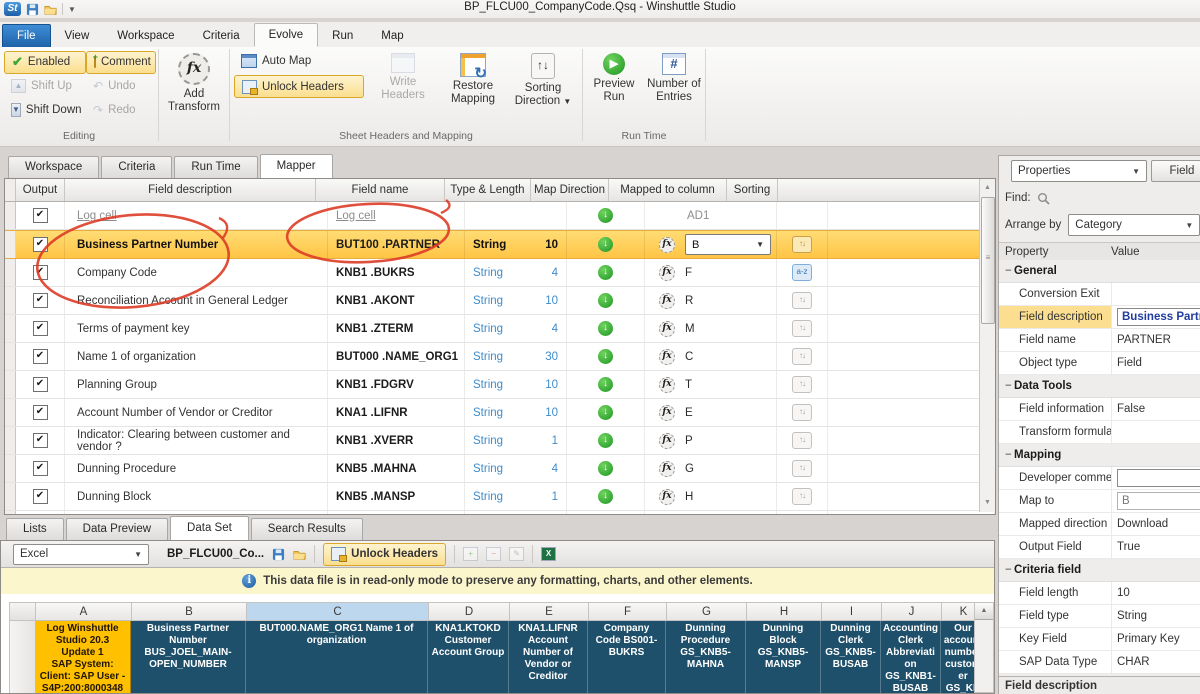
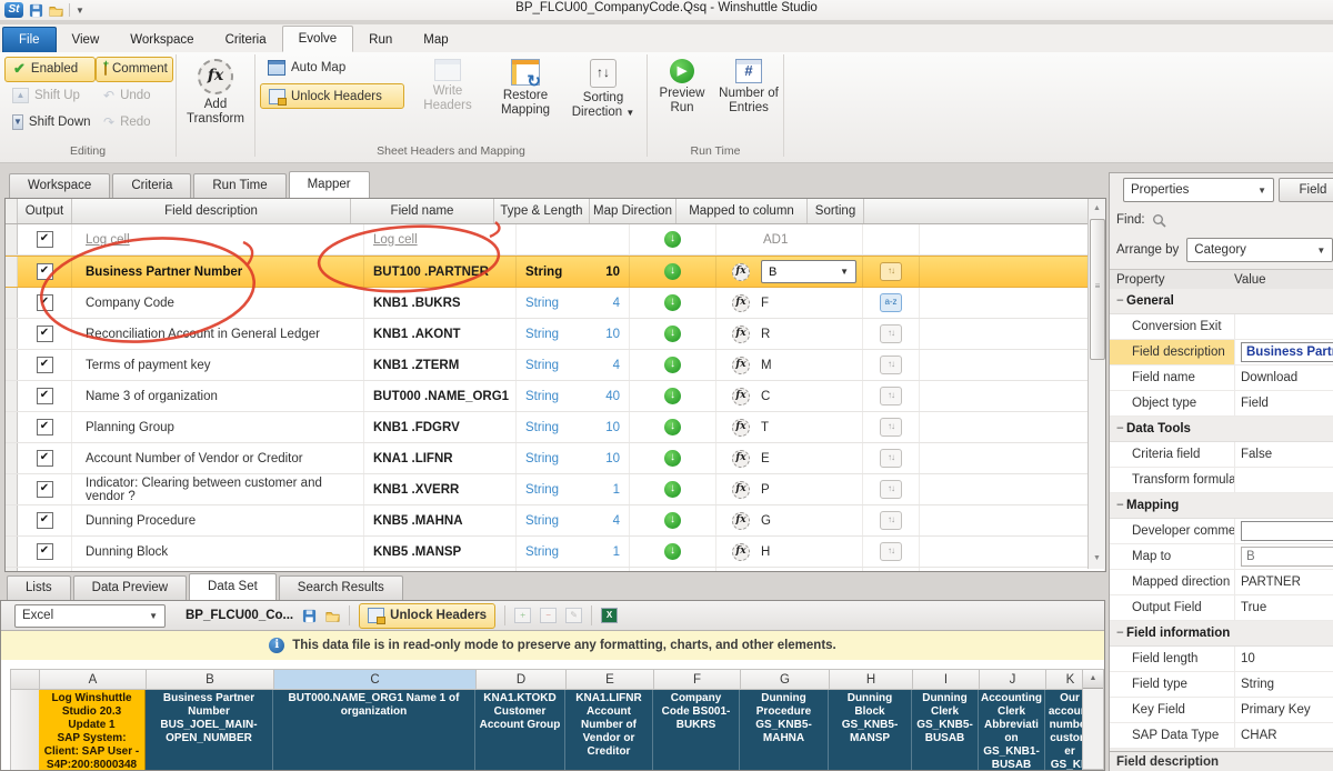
  St
  ▼
  BP_FLCU00_CompanyCode.Qsq - Winshuttle Studio
  File
  View
  Workspace
  Criteria
  Evolve
  Run
  Map
  ✔
  Enabled
  Comment
  ▲
  Shift Up
  ↶
  Undo
  ▼
  Shift Down
  ↷
  Redo
  Editing
  fx
  Add Transform
  Auto Map
  Unlock Headers
  Write Headers
  Restore Mapping
  ↑↓
  Sorting Direction ▼
  Sheet Headers and Mapping
  ▶
  Preview Run
  #
  Number of Entries
  Run Time
  Workspace
  Criteria
  Run Time
  Mapper
  Output
  Field description
  Field name
  Type & Length
  Map Direction
  Mapped to column
  Sorting
  ✔
  Log cel
  Log cell
  ↓
  AD1
  ✔
  Business Partner Number
  BUT100 .PARTNE
  String
  10
  ↓
  fx
  B
  ▼
  ↑↓
  ✔
  Company Code
  KNB1 .BUKRS
  String
  4
  ↓
  fx
  F
  a-z
  ✔
  Reconciliation Accunt in General Ledger
  KNB1 .AKONT
  String
  10
  ↓
  fx
  R
  ↑↓
  ✔
  Terms of payment key
  KNB1 .ZTERM
  String
  4
  ↓
  fx
  M
  ↑↓
  ✔
- Name 1 of organization
+ Name 3 of organization
  BUT000 .NAME_ORG1
  String
- 30
+ 40
  ↓
  fx
  C
  ↑↓
  ✔
  Planning Group
  KNB1 .FDGRV
  String
  10
  ↓
  fx
  T
  ↑↓
  ✔
  Account Number of Vendor or Creditor
  KNA1 .LIFNR
  String
  10
  ↓
  fx
  E
  ↑↓
  ✔
  Indicator: Clearing between customer and vendor ?
  KNB1 .XVERR
  String
  1
  ↓
  fx
  P
  ↑↓
  ✔
  Dunning Procedure
  KNB5 .MAHNA
  String
  4
  ↓
  fx
  G
  ↑↓
  ✔
  Dunning Block
  KNB5 .MANSP
  String
  1
  ↓
  fx
  H
  ↑↓
  ≡
  Properties
  ▼
  Field
  Find:
  Arrange by
  Category
  ▼
  Property
  Value
  − General
  Conversion Exit
  Field description
  Field name
- PARTNER
+ Download
  Object type
  Field
  − Data Tools
- Field information
+ Criteria field
  False
  Transform formula
  − Mapping
  Developer comme
  Map to
  B
  Mapped direction
- Download
+ PARTNER
  Output Field
  True
- − Criteria field
+ − Field information
  Field length
  10
  Field type
  String
  Key Field
  Primary Key
  SAP Data Type
  CHAR
  Field description
  Lists
  Data Preview
  Data Set
  Search Results
  Excel
  ▼
  BP_FLCU00_Co...
  Unlock Headers
  ＋
  −
  ✎
  X
  i
  This data file is in read-only mode to preserve any formatting, charts, and other elements.
  A
  B
  C
  D
  E
  F
  G
  H
  I
  J
  K
  Log Winshuttle
  Studio 20.3
  Update 1
  SAP System:
  Client: SAP User -
  S4P:200:8000348
  Business Partner Number BUS_JOEL_MAIN-OPEN_NUMBER
  BUT000.NAME_ORG1 Name 1 of organization
  KNA1.KTOKD Customer Account Group
  KNA1.LIFNR Account Number of Vendor or Creditor
  Company Code BS001-BUKRS
  Dunning Procedure GS_KNB5-MAHNA
  Dunning Block GS_KNB5-MANSP
  Dunning Clerk GS_KNB5-BUSAB
  Accounting Clerk Abbreviation GS_KNB1-BUSAB
